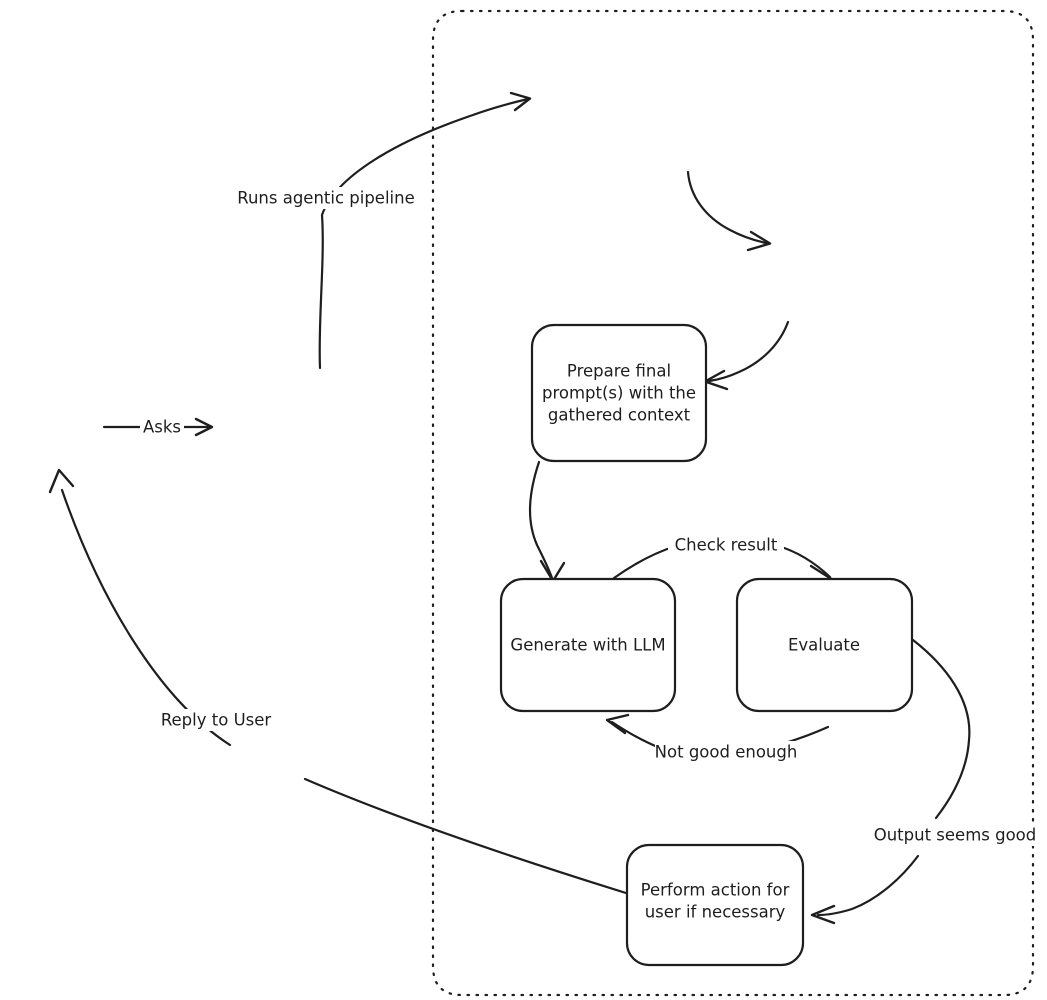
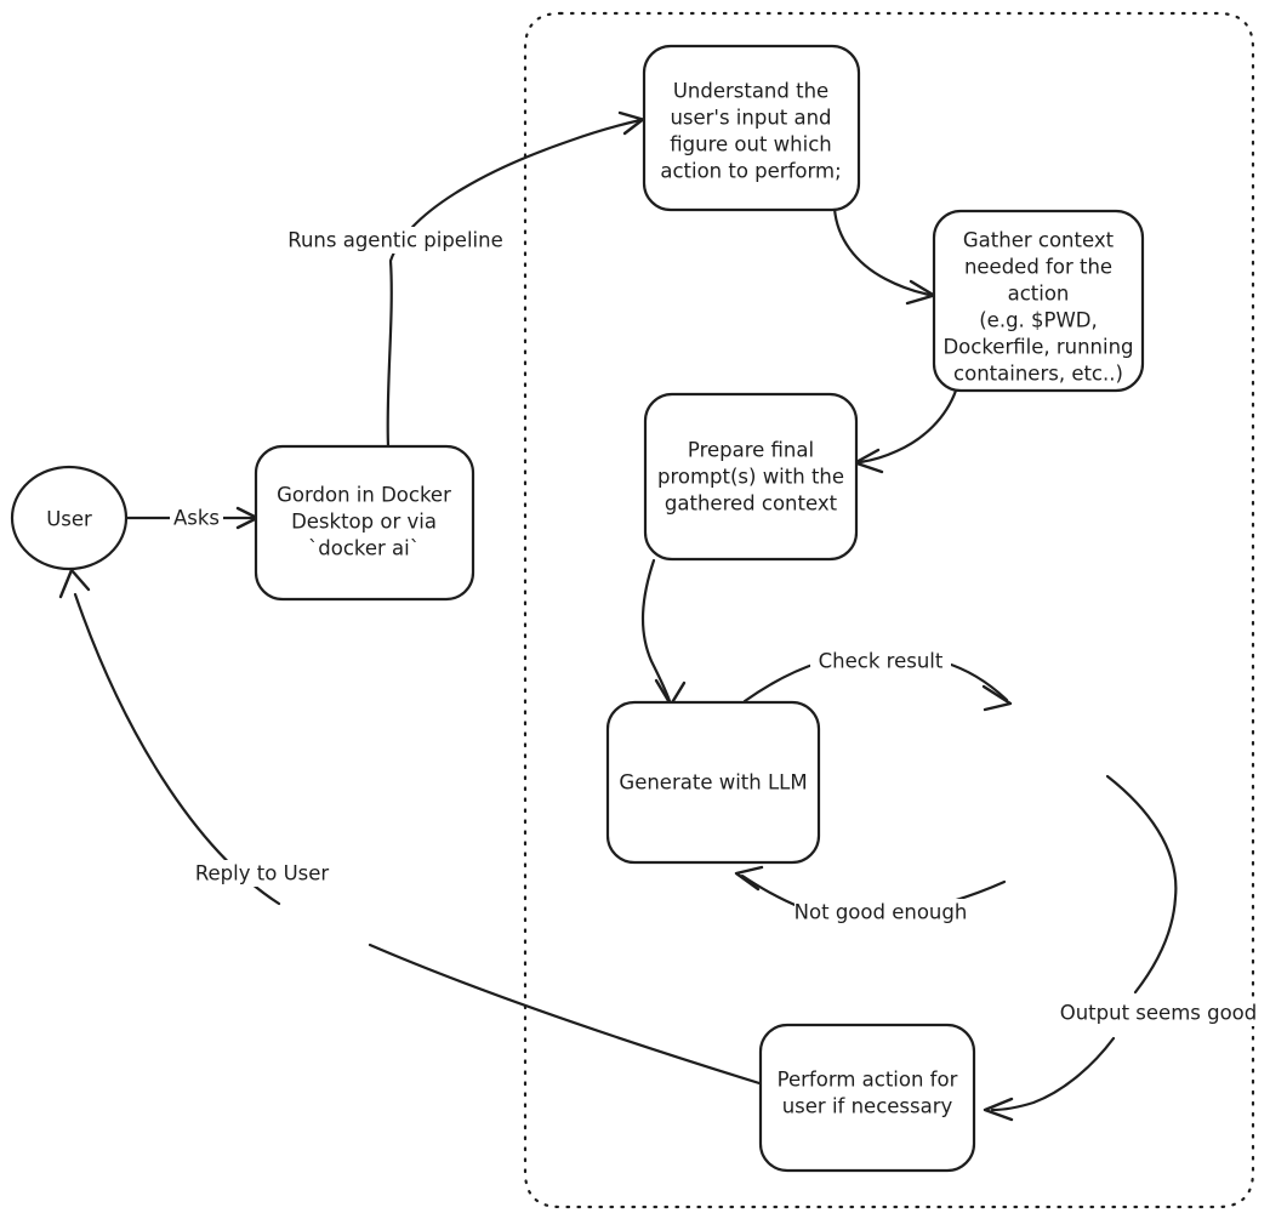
  Asks
  Runs agentic pipeline
  Check result
  Not good enough
  Output seems good
  Reply to User
+ User
+ Gordon in Docker
+ Desktop or via
+ `docker ai`
+ Understand the
+ user's input and
+ figure out which
+ action to perform;
+ Gather context
+ needed for the
+ action
+ (e.g. $PWD,
+ Dockerfile, running
+ containers, etc..)
  Prepare final
  prompt(s) with the
  gathered context
  Generate with LLM
- Evaluate
  Perform action for
  user if necessary
